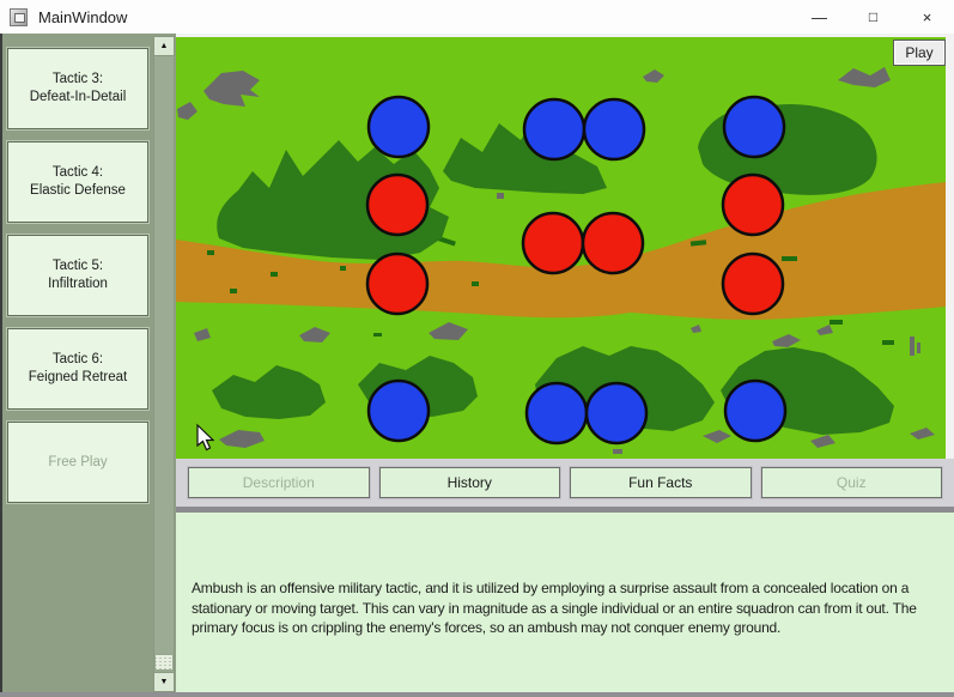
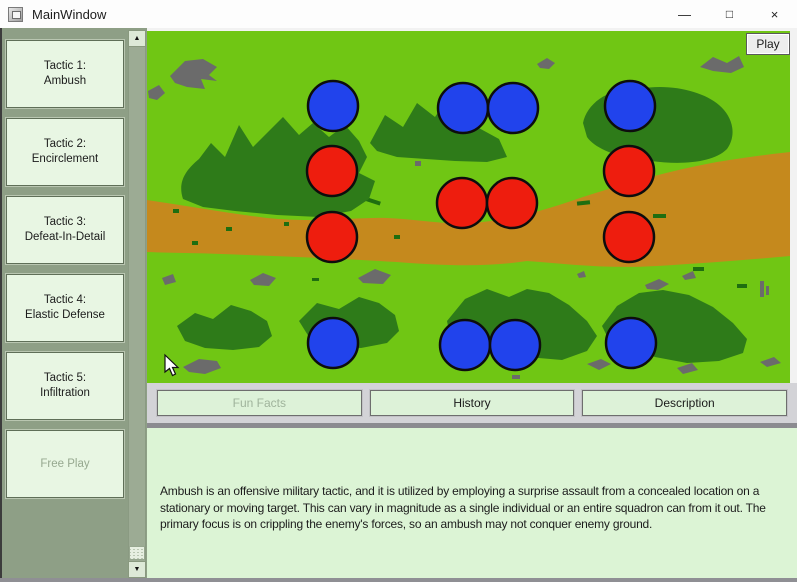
  MainWindow
  —
  □
  ×
+ Tactic 1:
+ Ambush
+ Tactic 2:
+ Encirclement
  Tactic 3:
  Defeat-In-Detail
  Tactic 4:
  Elastic Defense
  Tactic 5:
  Infiltration
- Tactic 6:
- Feigned Retreat
  Free Play
  Play
- Description
+ Fun Facts
  History
- Fun Facts
+ Description
- Quiz
  Ambush is an offensive military tactic, and it is utilized by employing a surprise assault from a concealed location on a stationary or moving target. This can vary in magnitude as a single individual or an entire squadron can from it out. The primary focus is on crippling the enemy's forces, so an ambush may not conquer enemy ground.
